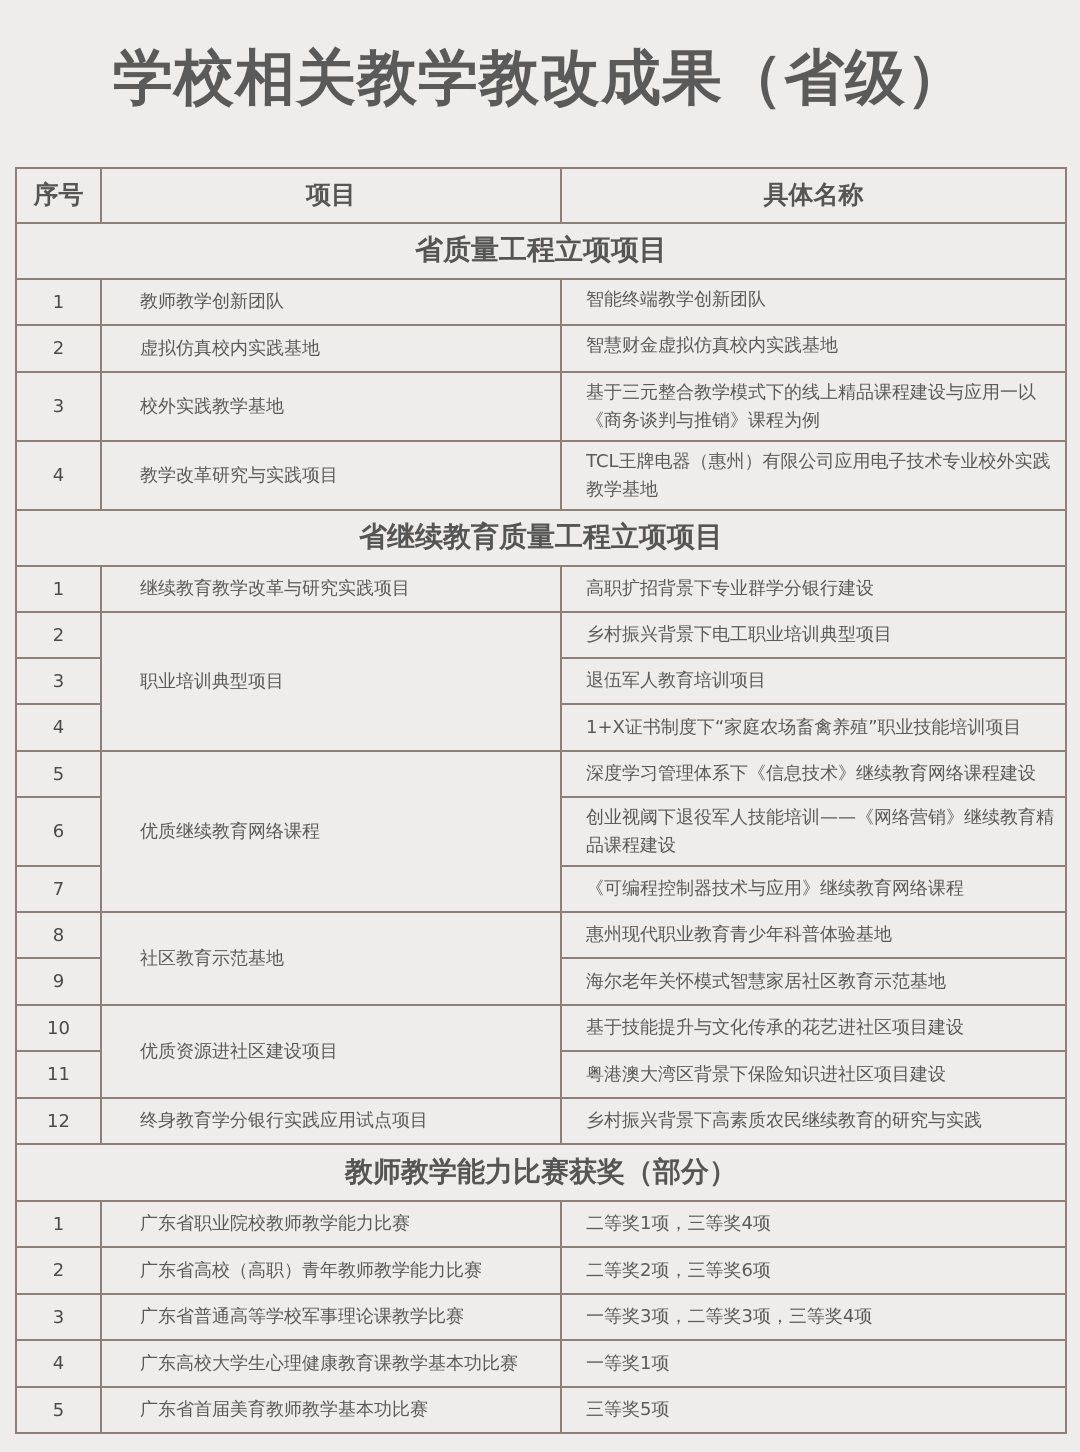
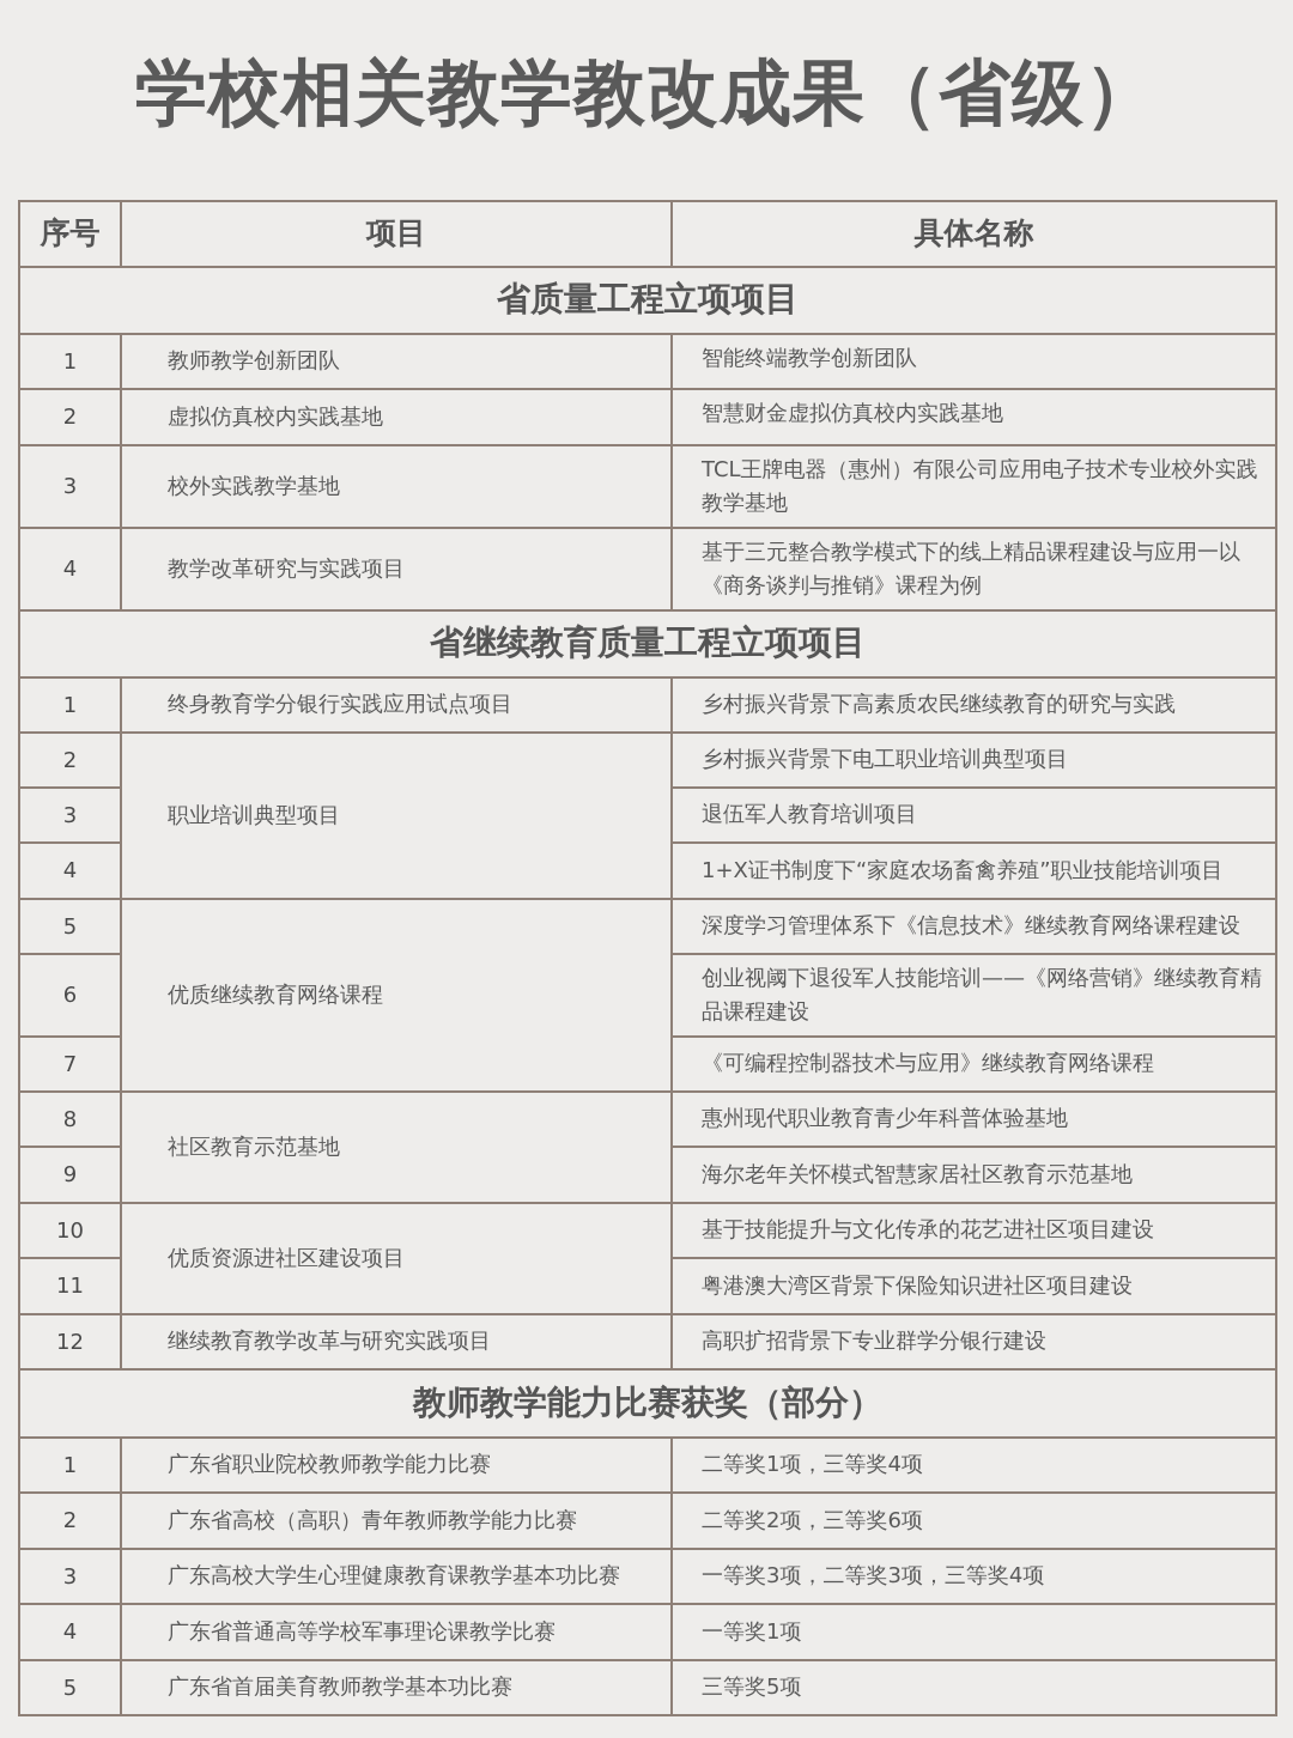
  学校相关教学教改成果（省级）
  序号
  项目
  具体名称
  省质量工程立项项目
  1
  教师教学创新团队
  智能终端教学创新团队
  2
  虚拟仿真校内实践基地
  智慧财金虚拟仿真校内实践基地
  3
  校外实践教学基地
- 基于三元整合教学模式下的线上精品课程建设与应用一以《商务谈判与推销》课程为例
+ TCL王牌电器（惠州）有限公司应用电子技术专业校外实践教学基地
  4
  教学改革研究与实践项目
- TCL王牌电器（惠州）有限公司应用电子技术专业校外实践教学基地
+ 基于三元整合教学模式下的线上精品课程建设与应用一以《商务谈判与推销》课程为例
  省继续教育质量工程立项项目
  1
  2
  3
  4
  5
  6
  7
  8
  9
  10
  11
  12
- 继续教育教学改革与研究实践项目
+ 终身教育学分银行实践应用试点项目
  职业培训典型项目
  优质继续教育网络课程
  社区教育示范基地
  优质资源进社区建设项目
- 终身教育学分银行实践应用试点项目
+ 继续教育教学改革与研究实践项目
- 高职扩招背景下专业群学分银行建设
+ 乡村振兴背景下高素质农民继续教育的研究与实践
  乡村振兴背景下电工职业培训典型项目
  退伍军人教育培训项目
  1+X证书制度下“家庭农场畜禽养殖”职业技能培训项目
  深度学习管理体系下《信息技术》继续教育网络课程建设
  创业视阈下退役军人技能培训——《网络营销》继续教育精品课程建设
  《可编程控制器技术与应用》继续教育网络课程
  惠州现代职业教育青少年科普体验基地
  海尔老年关怀模式智慧家居社区教育示范基地
  基于技能提升与文化传承的花艺进社区项目建设
  粤港澳大湾区背景下保险知识进社区项目建设
- 乡村振兴背景下高素质农民继续教育的研究与实践
+ 高职扩招背景下专业群学分银行建设
  教师教学能力比赛获奖（部分）
  1
  广东省职业院校教师教学能力比赛
  二等奖1项，三等奖4项
  2
  广东省高校（高职）青年教师教学能力比赛
  二等奖2项，三等奖6项
  3
- 广东省普通高等学校军事理论课教学比赛
+ 广东高校大学生心理健康教育课教学基本功比赛
  一等奖3项，二等奖3项，三等奖4项
  4
- 广东高校大学生心理健康教育课教学基本功比赛
+ 广东省普通高等学校军事理论课教学比赛
  一等奖1项
  5
  广东省首届美育教师教学基本功比赛
  三等奖5项
